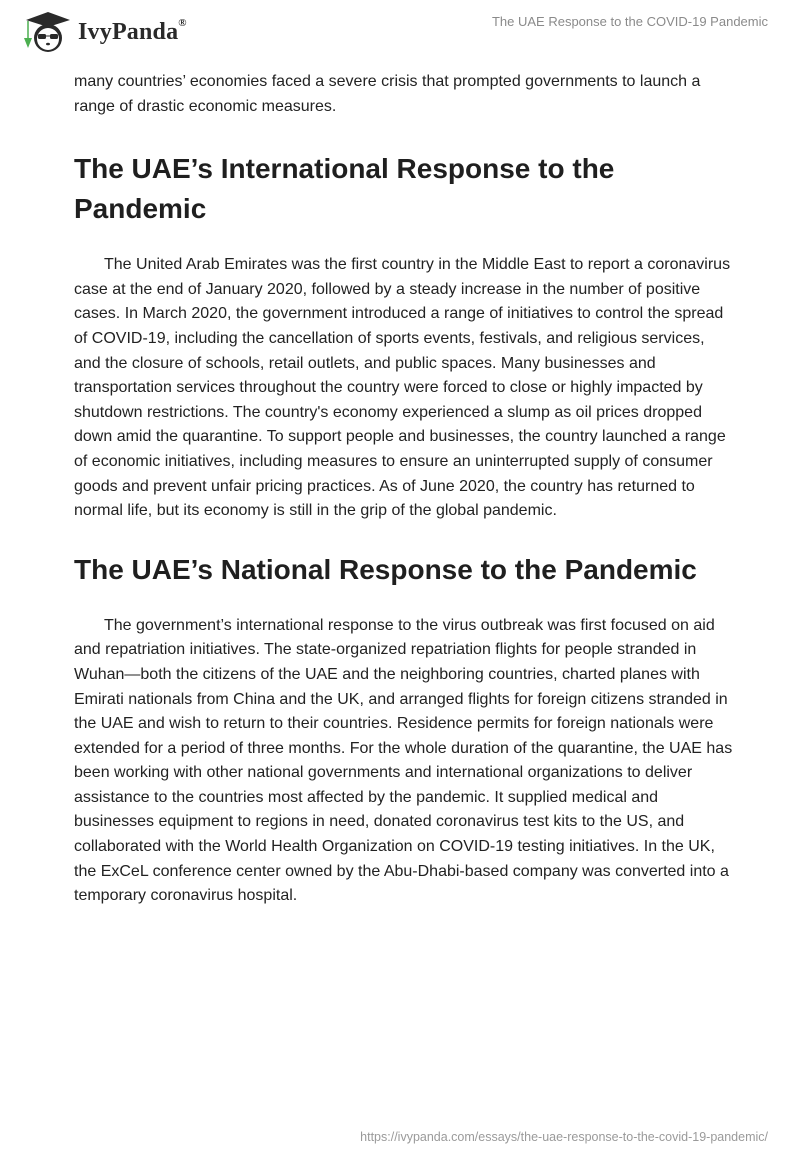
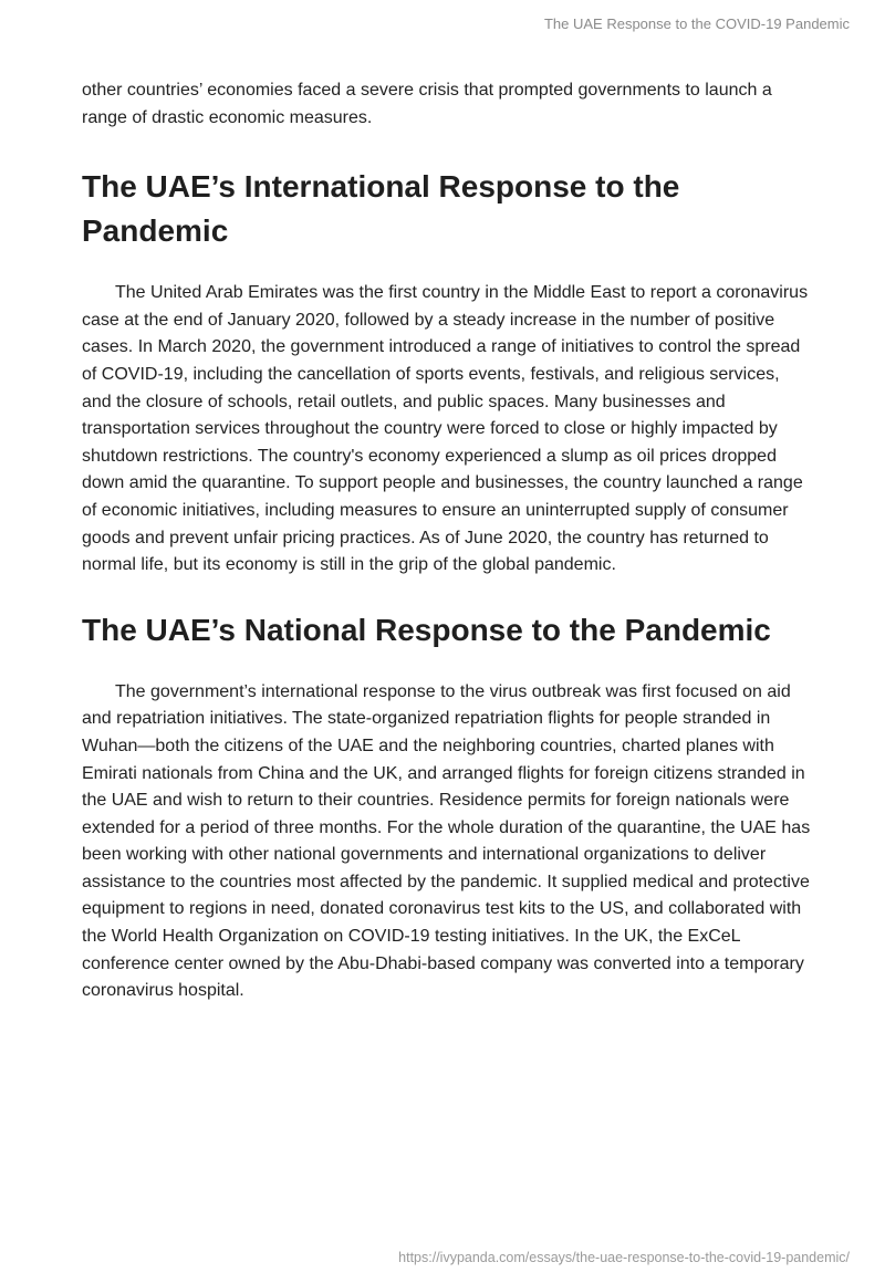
- IvyPanda®
  The UAE Response to the COVID-19 Pandemic
- many countries’ economies faced a severe crisis that prompted governments to launch a range of drastic economic measures.
+ other countries’ economies faced a severe crisis that prompted governments to launch a range of drastic economic measures.
  The UAE’s International Response to the Pandemic
  The United Arab Emirates was the first country in the Middle East to report a coronavirus case at the end of January 2020, followed by a steady increase in the number of positive cases. In March 2020, the government introduced a range of initiatives to control the spread of COVID-19, including the cancellation of sports events, festivals, and religious services, and the closure of schools, retail outlets, and public spaces. Many businesses and transportation services throughout the country were forced to close or highly impacted by shutdown restrictions. The country's economy experienced a slump as oil prices dropped down amid the quarantine. To support people and businesses, the country launched a range of economic initiatives, including measures to ensure an uninterrupted supply of consumer goods and prevent unfair pricing practices. As of June 2020, the country has returned to normal life, but its economy is still in the grip of the global pandemic.
  The UAE’s National Response to the Pandemic
- The government’s international response to the virus outbreak was first focused on aid and repatriation initiatives. The state-organized repatriation flights for people stranded in Wuhan—both the citizens of the UAE and the neighboring countries, charted planes with Emirati nationals from China and the UK, and arranged flights for foreign citizens stranded in the UAE and wish to return to their countries. Residence permits for foreign nationals were extended for a period of three months. For the whole duration of the quarantine, the UAE has been working with other national governments and international organizations to deliver assistance to the countries most affected by the pandemic. It supplied medical and businesses equipment to regions in need, donated coronavirus test kits to the US, and collaborated with the World Health Organization on COVID-19 testing initiatives. In the UK, the ExCeL conference center owned by the Abu-Dhabi-based company was converted into a temporary coronavirus hospital.
+ The government’s international response to the virus outbreak was first focused on aid and repatriation initiatives. The state-organized repatriation flights for people stranded in Wuhan—both the citizens of the UAE and the neighboring countries, charted planes with Emirati nationals from China and the UK, and arranged flights for foreign citizens stranded in the UAE and wish to return to their countries. Residence permits for foreign nationals were extended for a period of three months. For the whole duration of the quarantine, the UAE has been working with other national governments and international organizations to deliver assistance to the countries most affected by the pandemic. It supplied medical and protective equipment to regions in need, donated coronavirus test kits to the US, and collaborated with the World Health Organization on COVID-19 testing initiatives. In the UK, the ExCeL conference center owned by the Abu-Dhabi-based company was converted into a temporary coronavirus hospital.
  https://ivypanda.com/essays/the-uae-response-to-the-covid-19-pandemic/
